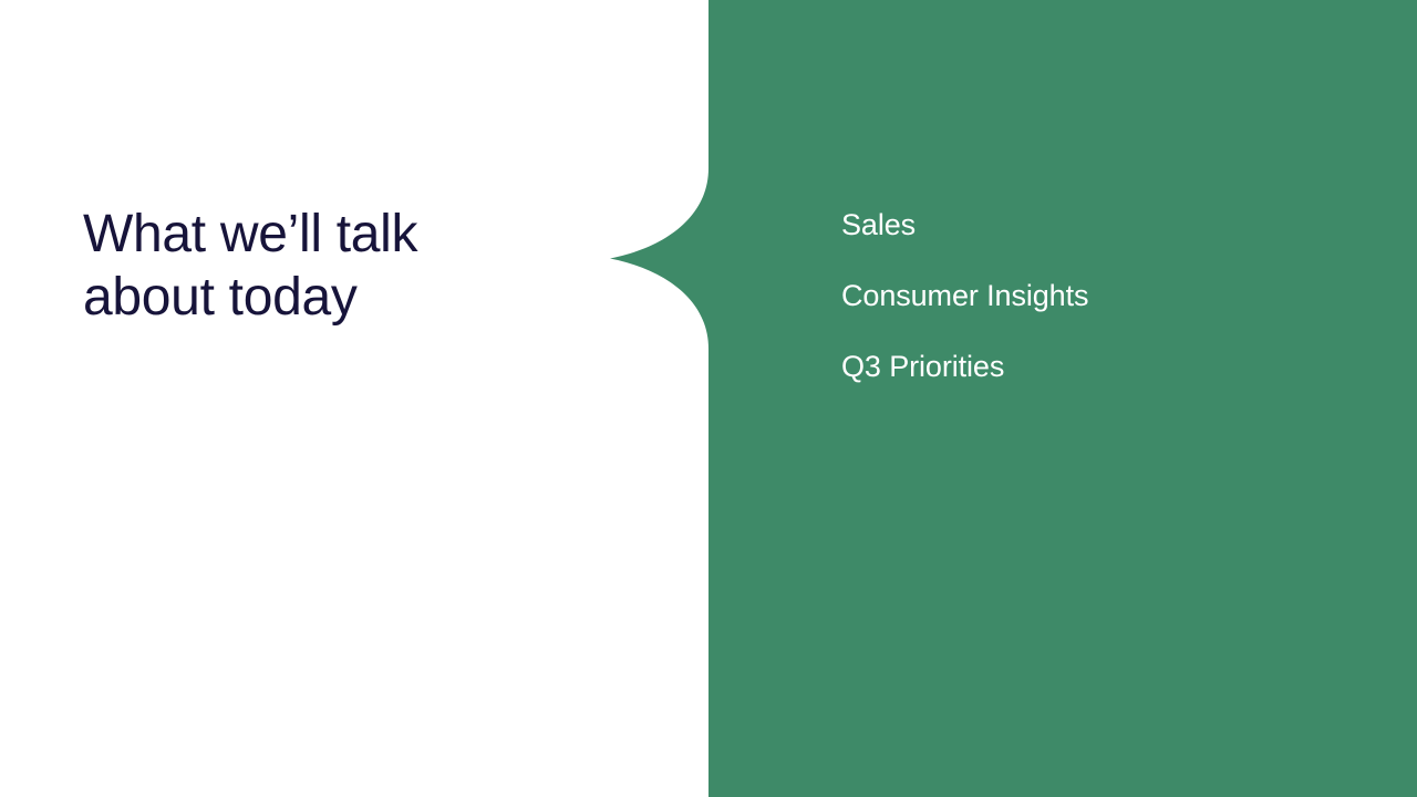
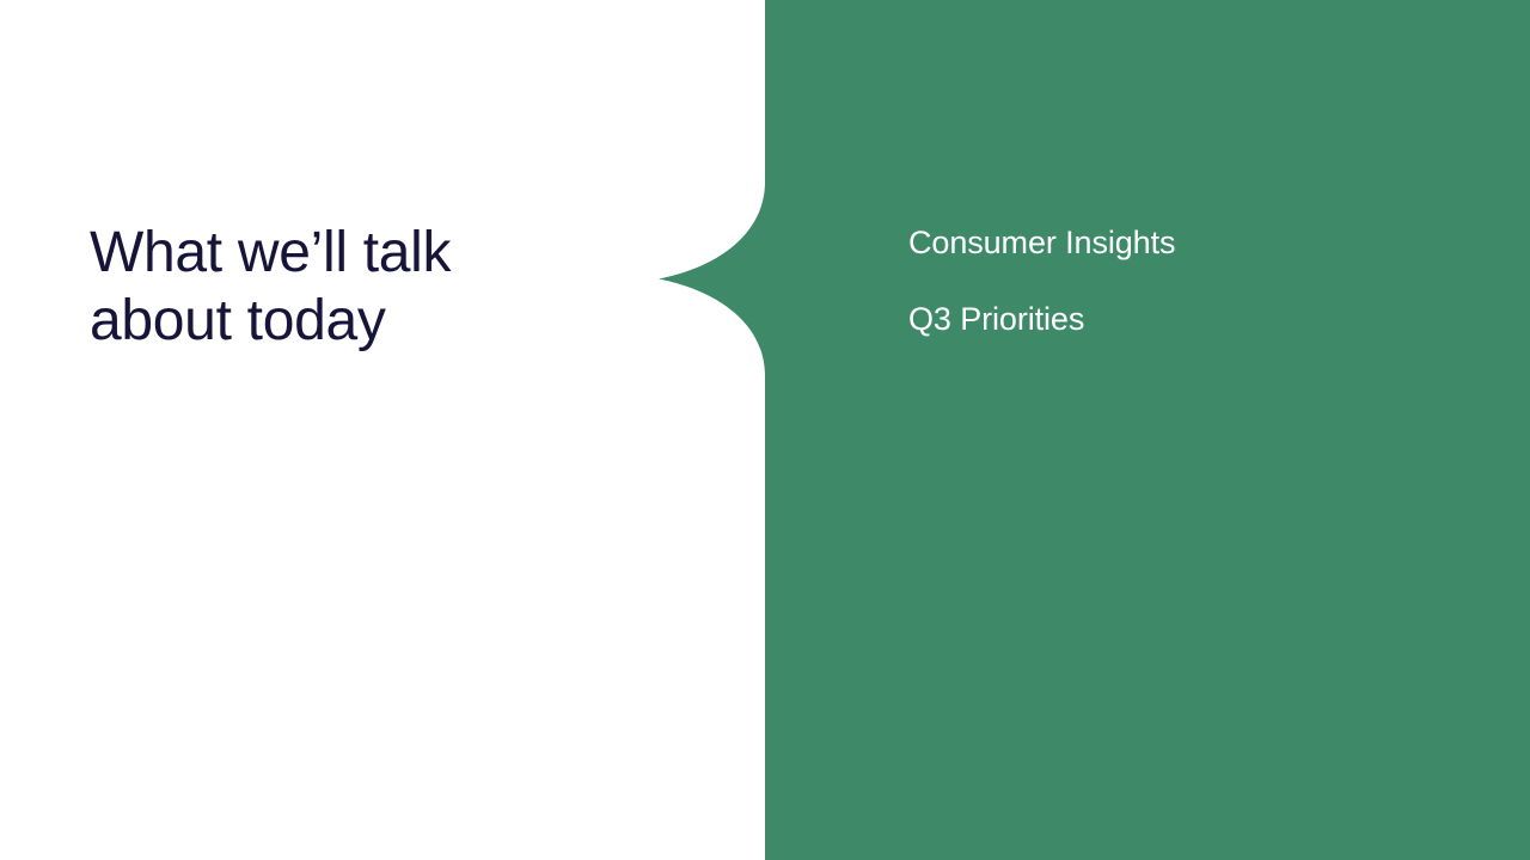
  What we’ll talk
  about today
- Sales
  Consumer Insights
  Q3 Priorities
